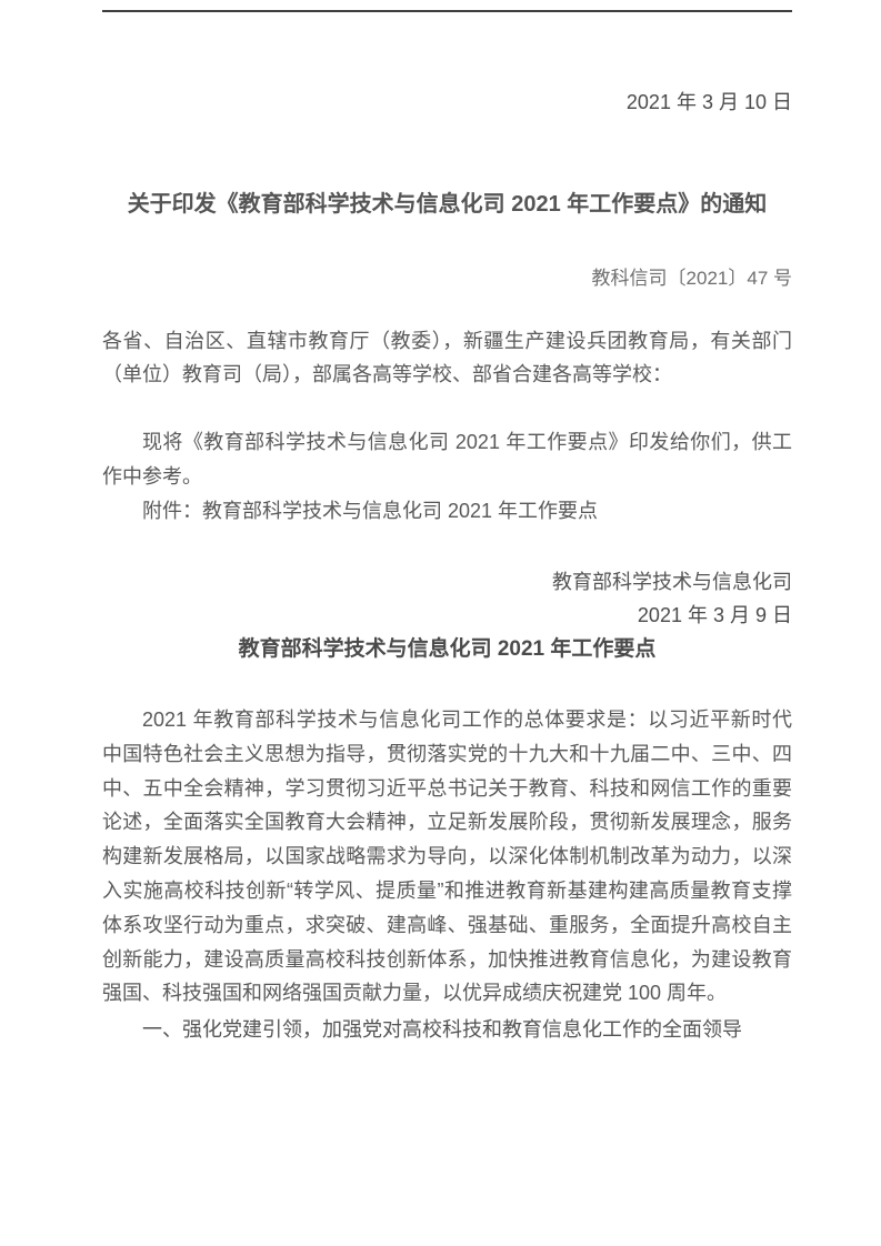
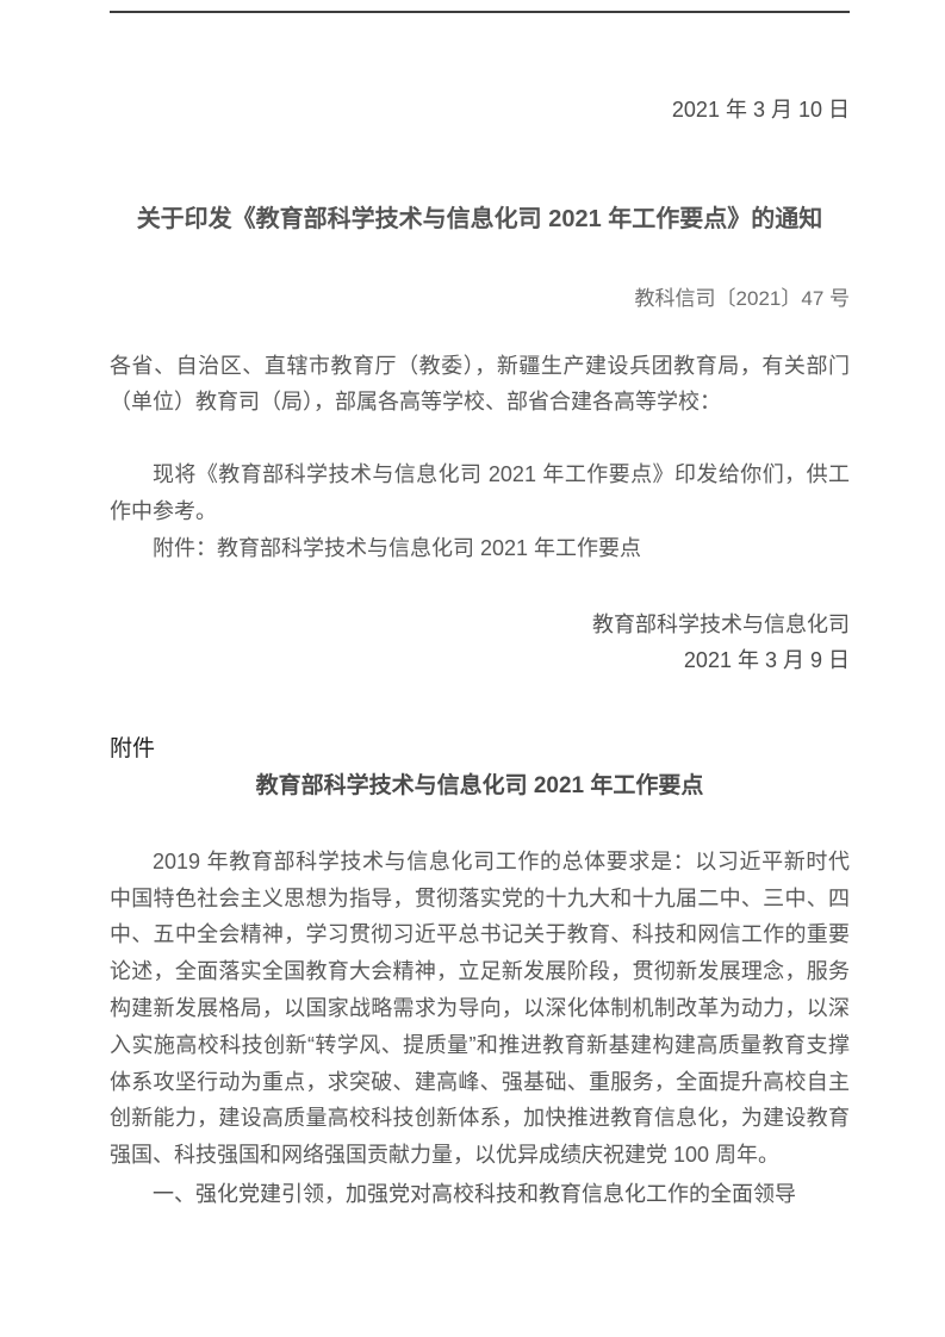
  2021 年 3 月 10 日
  关于印发《教育部科学技术与信息化司 2021 年工作要点》的通知
  教科信司〔2021〕47 号
  各省、自治区、直辖市教育厅（教委），新疆生产建设兵团教育局，有关部门（单位）教育司（局），部属各高等学校、部省合建各高等学校：
  现将《教育部科学技术与信息化司 2021 年工作要点》印发给你们，供工作中参考。
  附件：教育部科学技术与信息化司 2021 年工作要点
  教育部科学技术与信息化司
  2021 年 3 月 9 日
+ 附件
  教育部科学技术与信息化司 2021 年工作要点
- 2021 年教育部科学技术与信息化司工作的总体要求是：以习近平新时代中国特色社会主义思想为指导，贯彻落实党的十九大和十九届二中、三中、四中、五中全会精神，学习贯彻习近平总书记关于教育、科技和网信工作的重要论述，全面落实全国教育大会精神，立足新发展阶段，贯彻新发展理念，服务构建新发展格局，以国家战略需求为导向，以深化体制机制改革为动力，以深入实施高校科技创新“转学风、提质量”和推进教育新基建构建高质量教育支撑体系攻坚行动为重点，求突破、建高峰、强基础、重服务，全面提升高校自主创新能力，建设高质量高校科技创新体系，加快推进教育信息化，为建设教育强国、科技强国和网络强国贡献力量，以优异成绩庆祝建党 100 周年。
+ 2019 年教育部科学技术与信息化司工作的总体要求是：以习近平新时代中国特色社会主义思想为指导，贯彻落实党的十九大和十九届二中、三中、四中、五中全会精神，学习贯彻习近平总书记关于教育、科技和网信工作的重要论述，全面落实全国教育大会精神，立足新发展阶段，贯彻新发展理念，服务构建新发展格局，以国家战略需求为导向，以深化体制机制改革为动力，以深入实施高校科技创新“转学风、提质量”和推进教育新基建构建高质量教育支撑体系攻坚行动为重点，求突破、建高峰、强基础、重服务，全面提升高校自主创新能力，建设高质量高校科技创新体系，加快推进教育信息化，为建设教育强国、科技强国和网络强国贡献力量，以优异成绩庆祝建党 100 周年。
  一、强化党建引领，加强党对高校科技和教育信息化工作的全面领导
